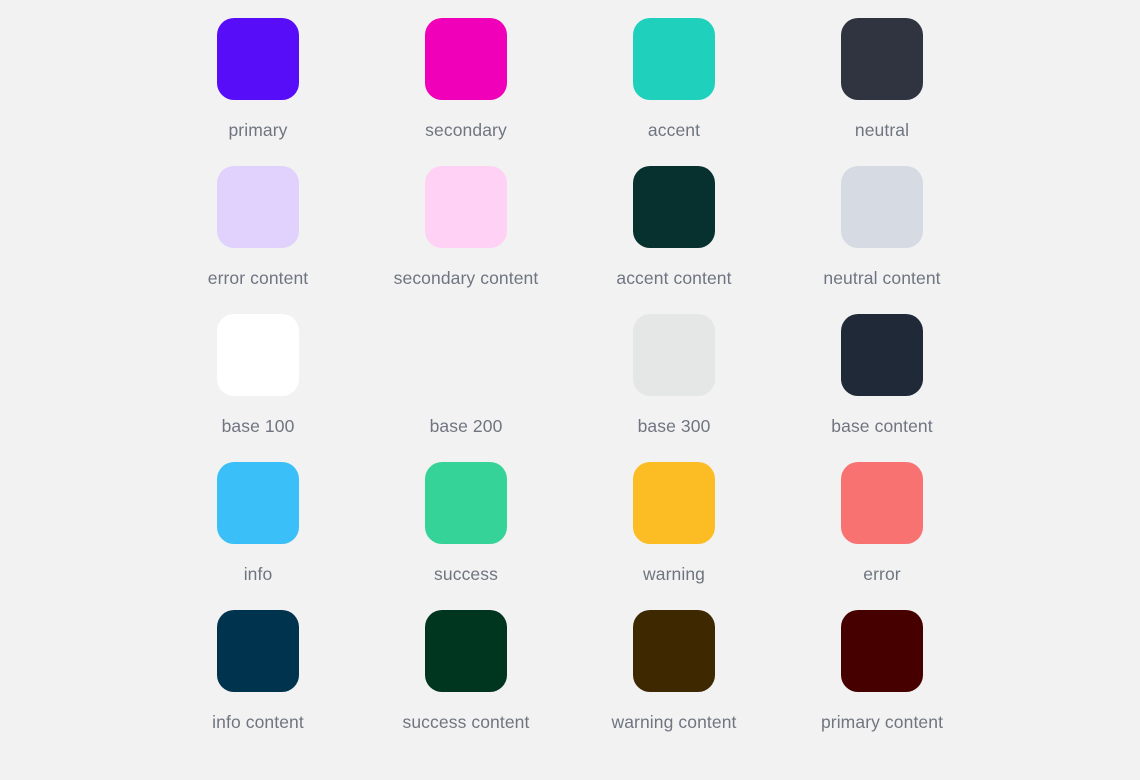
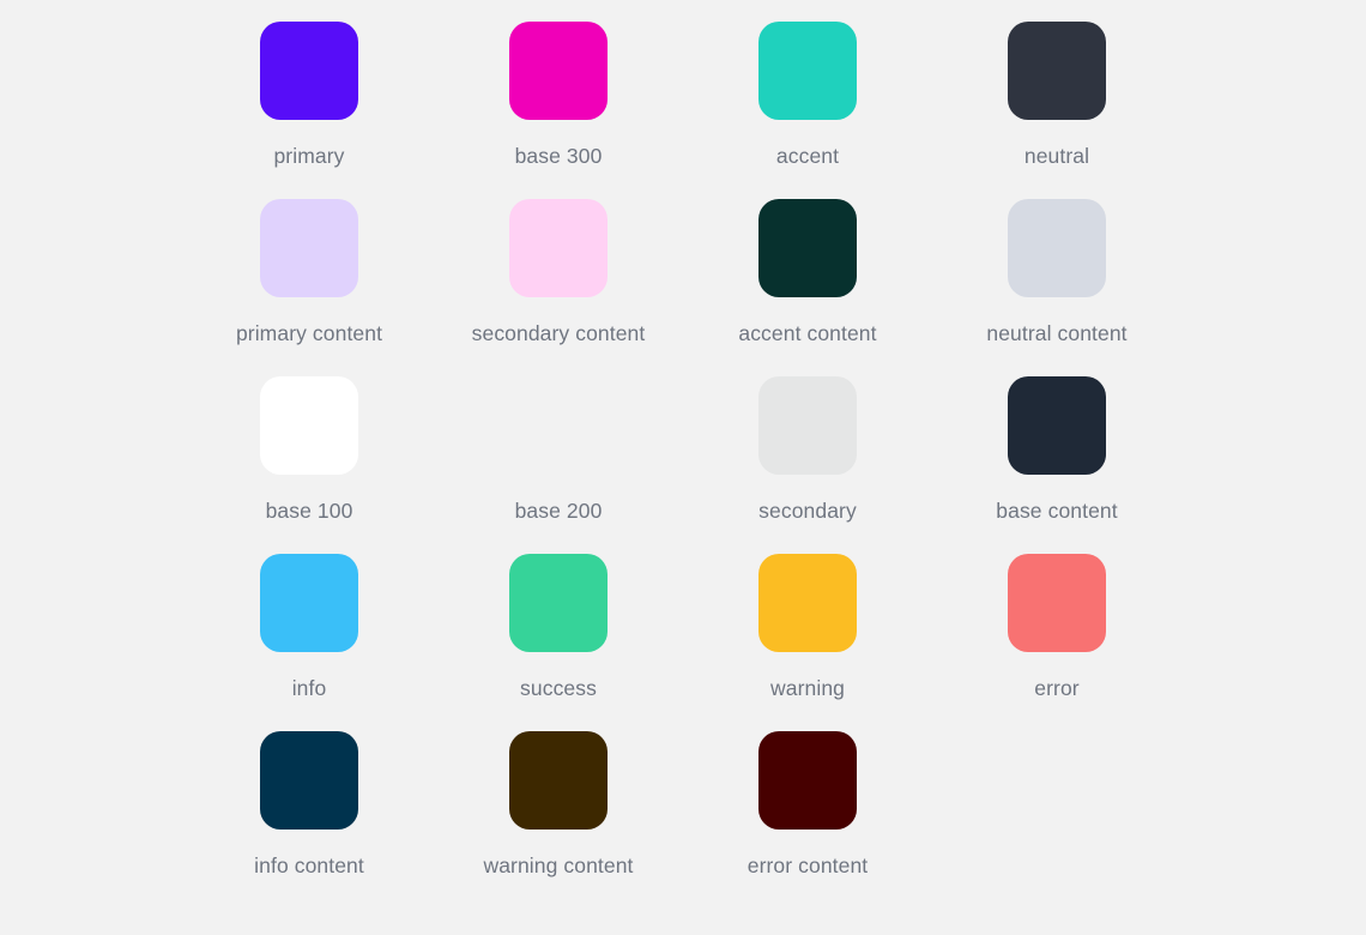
  primary
- secondary
+ base 300
  accent
  neutral
- error content
+ primary content
  secondary content
  accent content
  neutral content
  base 100
  base 200
- base 300
+ secondary
  base content
  info
  success
  warning
  error
  info content
- success content
  warning content
- primary content
+ error content
